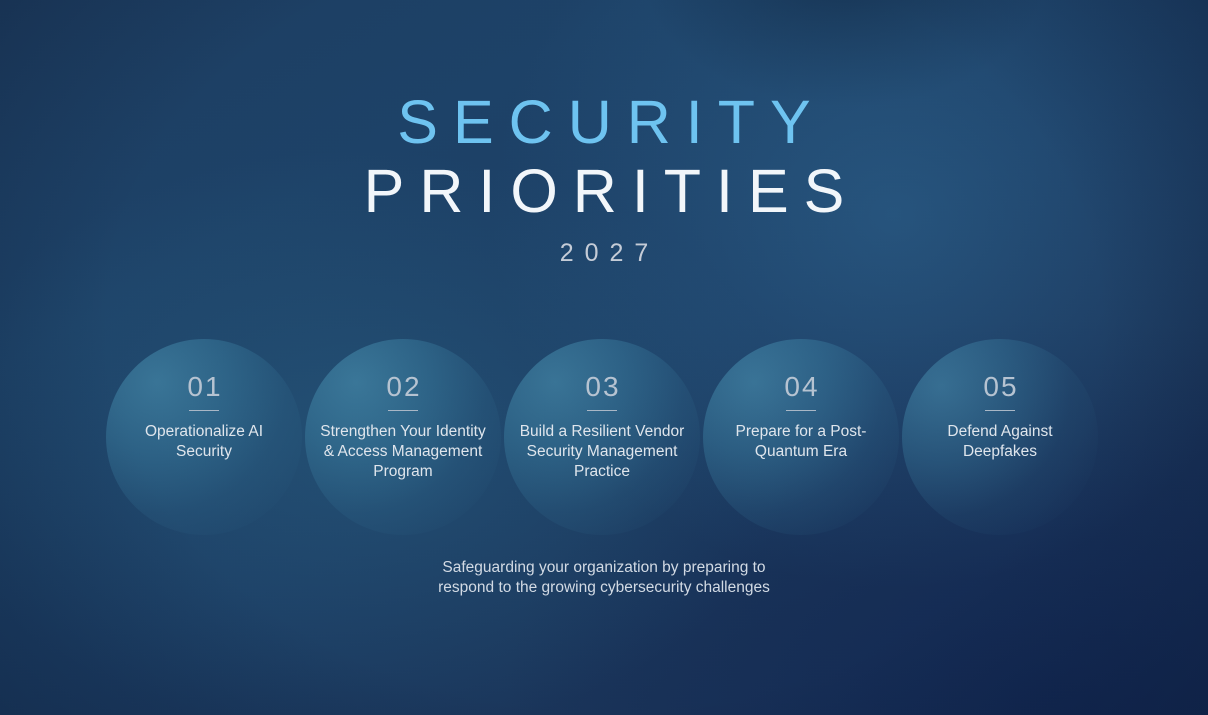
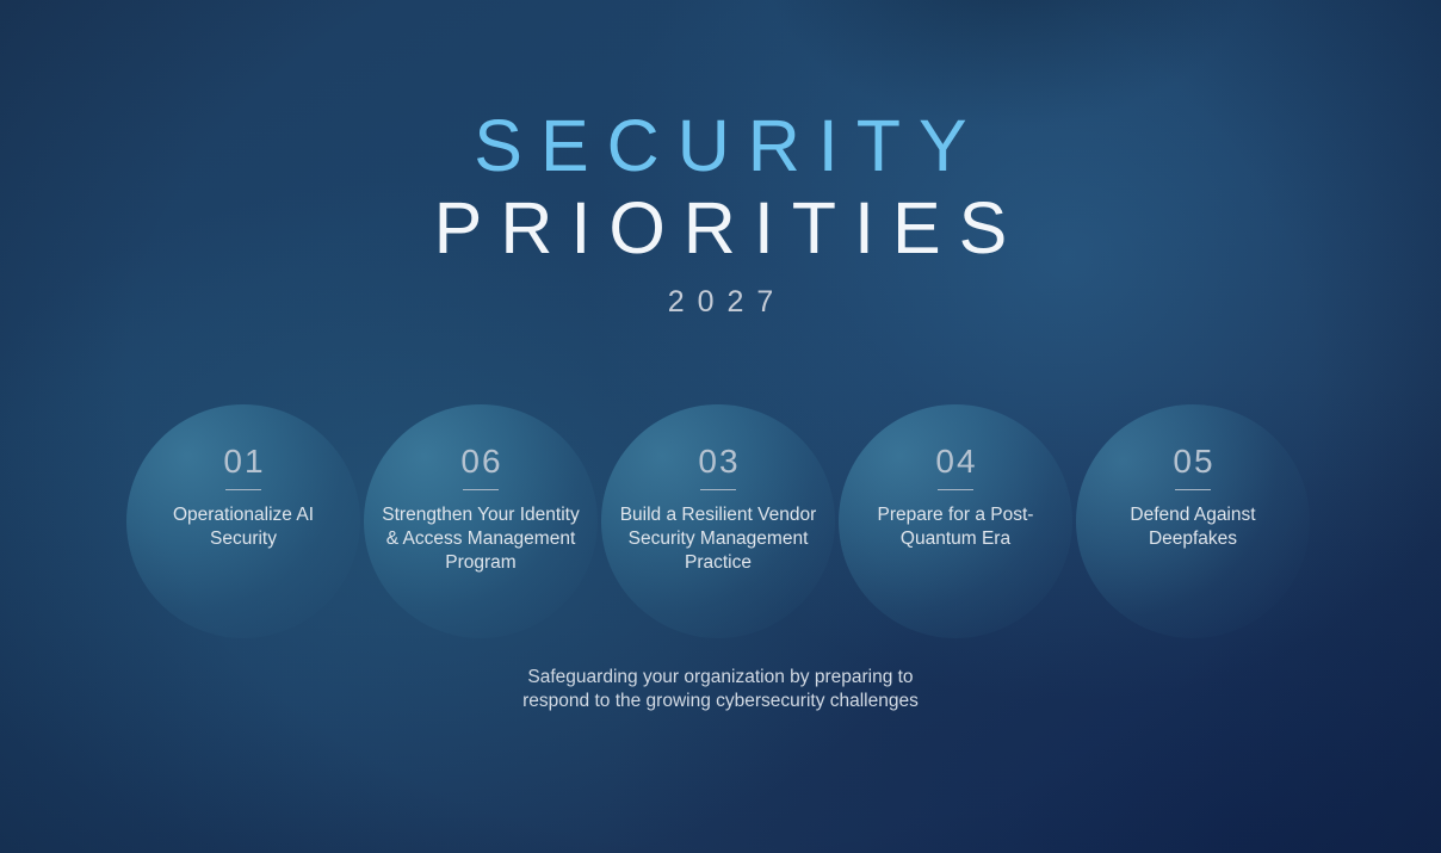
  SECURITY
  PRIORITIES
  2027
  01
  Operationalize AI Security
- 02
+ 06
  Strengthen Your Identity & Access Management Program
  03
  Build a Resilient Vendor Security Management Practice
  04
  Prepare for a Post-Quantum Era
  05
  Defend Against Deepfakes
  Safeguarding your organization by preparing to
  respond to the growing cybersecurity challenges
